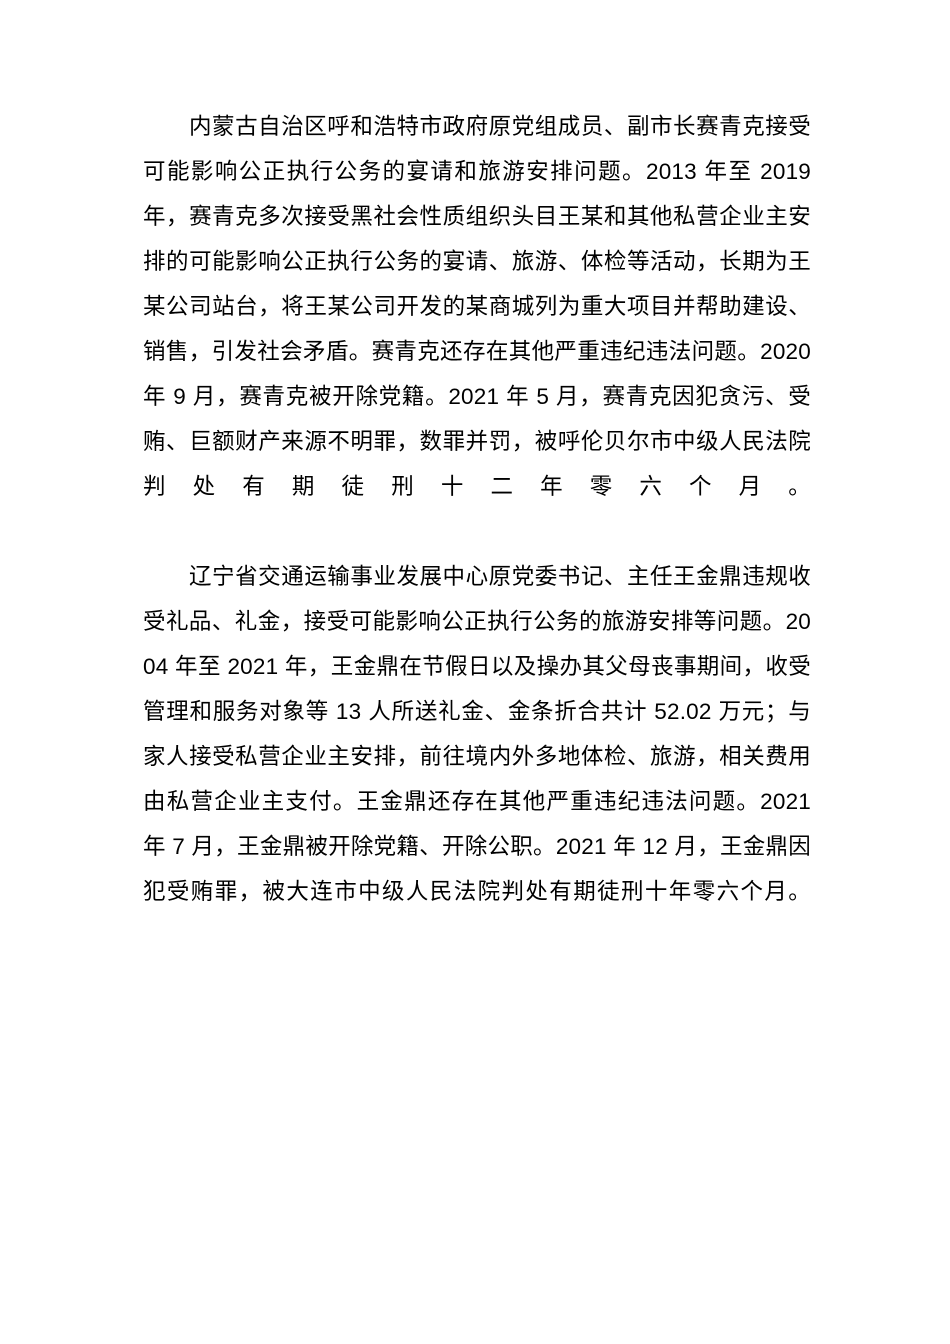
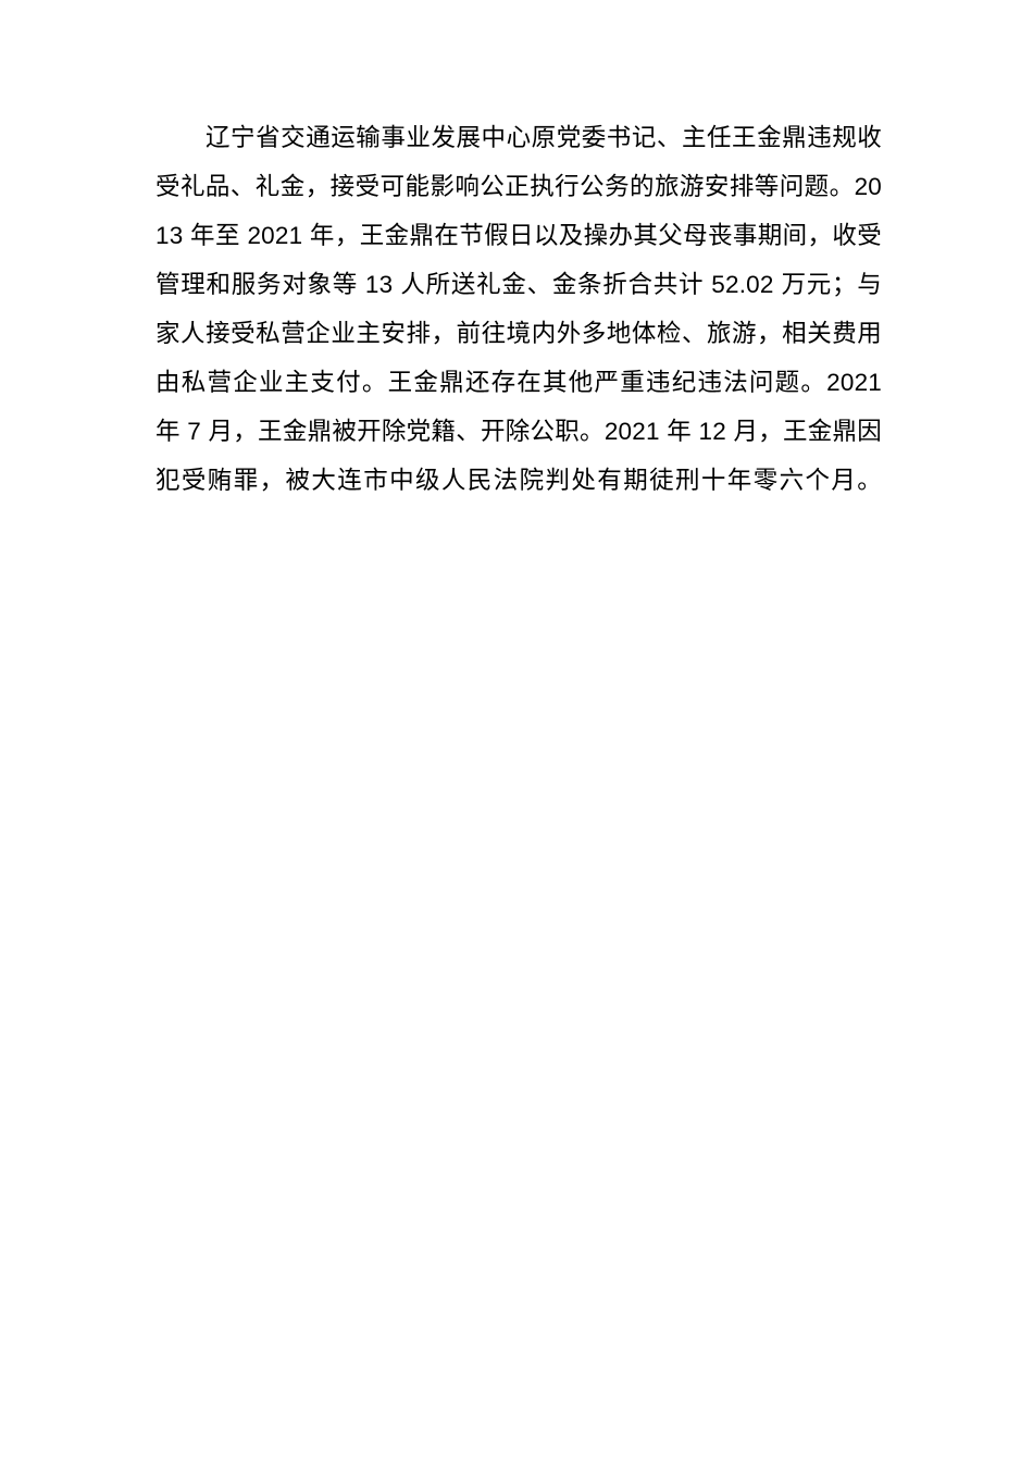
- 内蒙古自治区呼和浩特市政府原党组成员、副市长赛青克接受可能影响公正执行公务的宴请和旅游安排问题。2013 年至 2019 年，赛青克多次接受黑社会性质组织头目王某和其他私营企业主安排的可能影响公正执行公务的宴请、旅游、体检等活动，长期为王某公司站台，将王某公司开发的某商城列为重大项目并帮助建设、销售，引发社会矛盾。赛青克还存在其他严重违纪违法问题。2020 年 9 月，赛青克被开除党籍。2021 年 5 月，赛青克因犯贪污、受贿、巨额财产来源不明罪，数罪并罚，被呼伦贝尔市中级人民法院判处有期徒刑十二年零六个月。
- 辽宁省交通运输事业发展中心原党委书记、主任王金鼎违规收受礼品、礼金，接受可能影响公正执行公务的旅游安排等问题。2004 年至 2021 年，王金鼎在节假日以及操办其父母丧事期间，收受管理和服务对象等 13 人所送礼金、金条折合共计 52.02 万元；与家人接受私营企业主安排，前往境内外多地体检、旅游，相关费用由私营企业主支付。王金鼎还存在其他严重违纪违法问题。2021 年 7 月，王金鼎被开除党籍、开除公职。2021 年 12 月，王金鼎因犯受贿罪，被大连市中级人民法院判处有期徒刑十年零六个月。
+ 辽宁省交通运输事业发展中心原党委书记、主任王金鼎违规收受礼品、礼金，接受可能影响公正执行公务的旅游安排等问题。2013 年至 2021 年，王金鼎在节假日以及操办其父母丧事期间，收受管理和服务对象等 13 人所送礼金、金条折合共计 52.02 万元；与家人接受私营企业主安排，前往境内外多地体检、旅游，相关费用由私营企业主支付。王金鼎还存在其他严重违纪违法问题。2021 年 7 月，王金鼎被开除党籍、开除公职。2021 年 12 月，王金鼎因犯受贿罪，被大连市中级人民法院判处有期徒刑十年零六个月。
